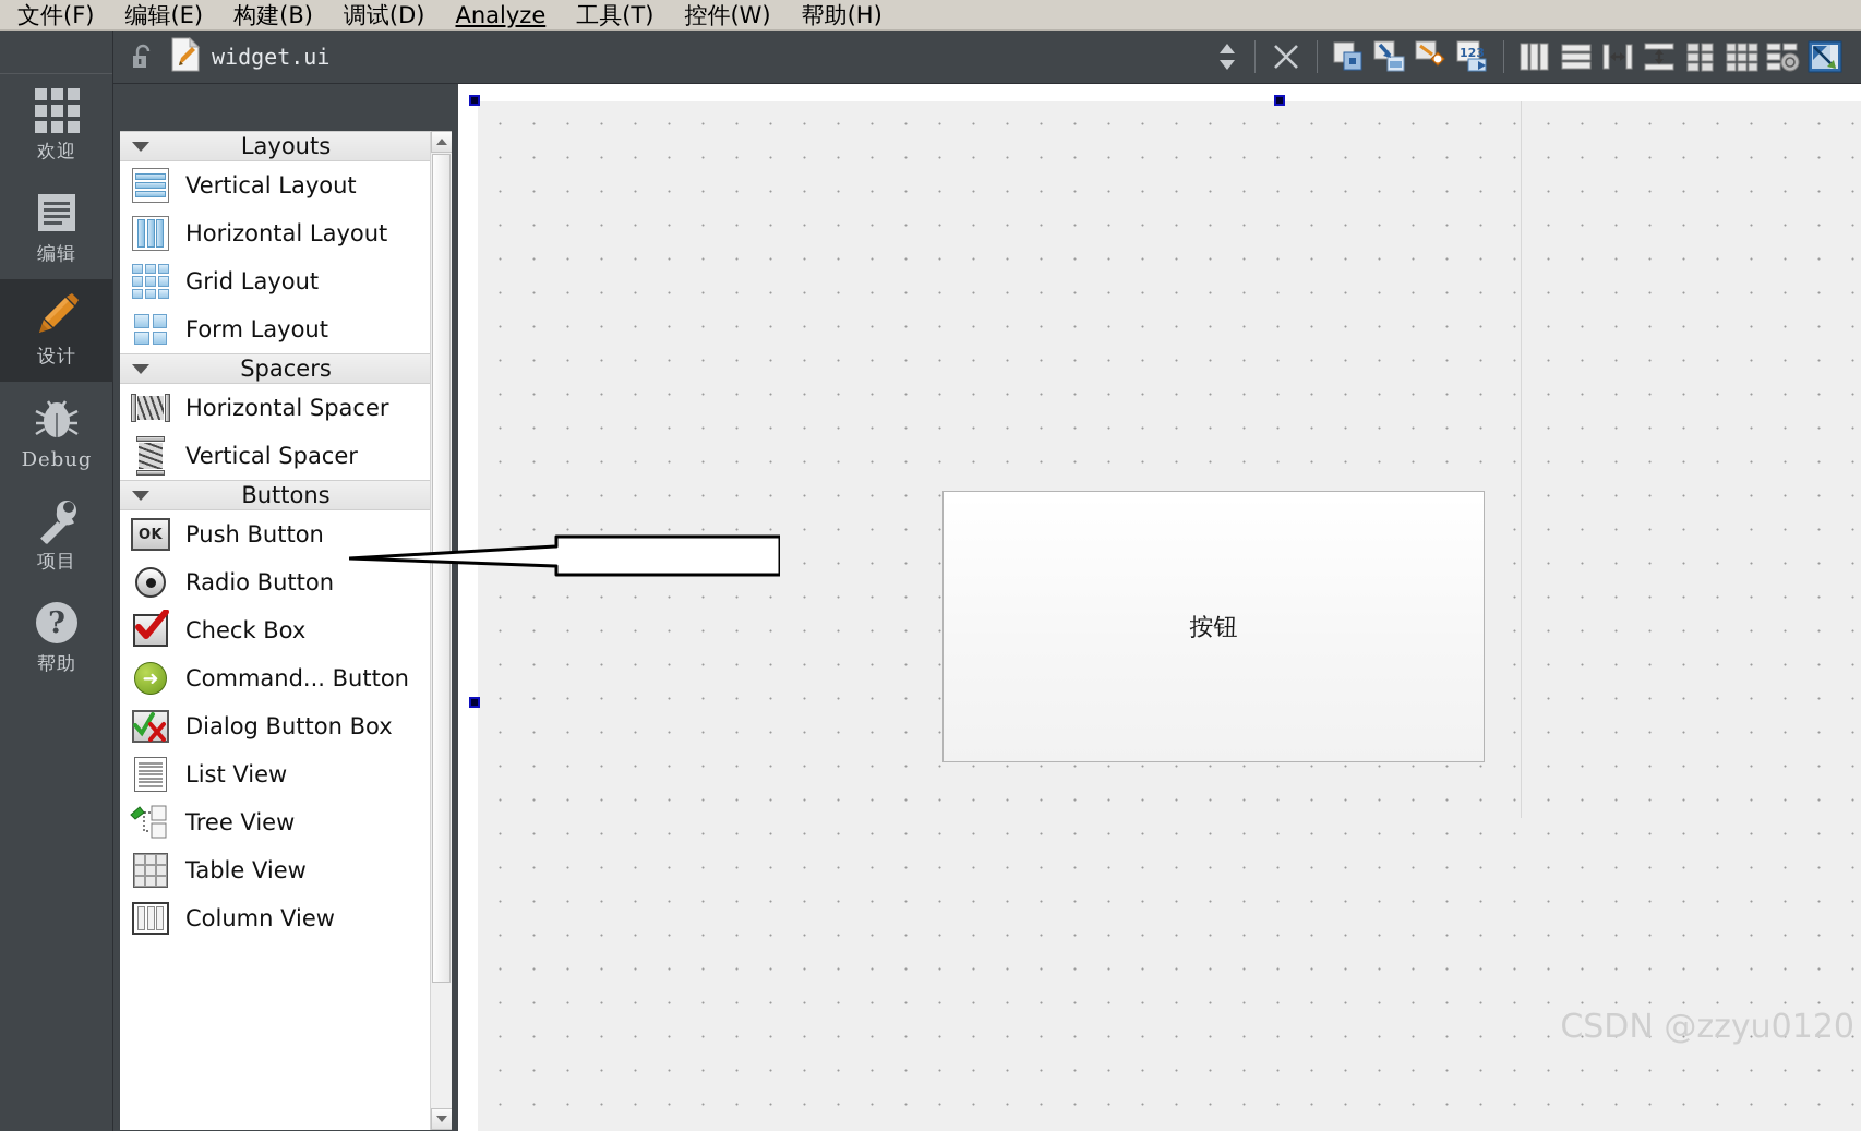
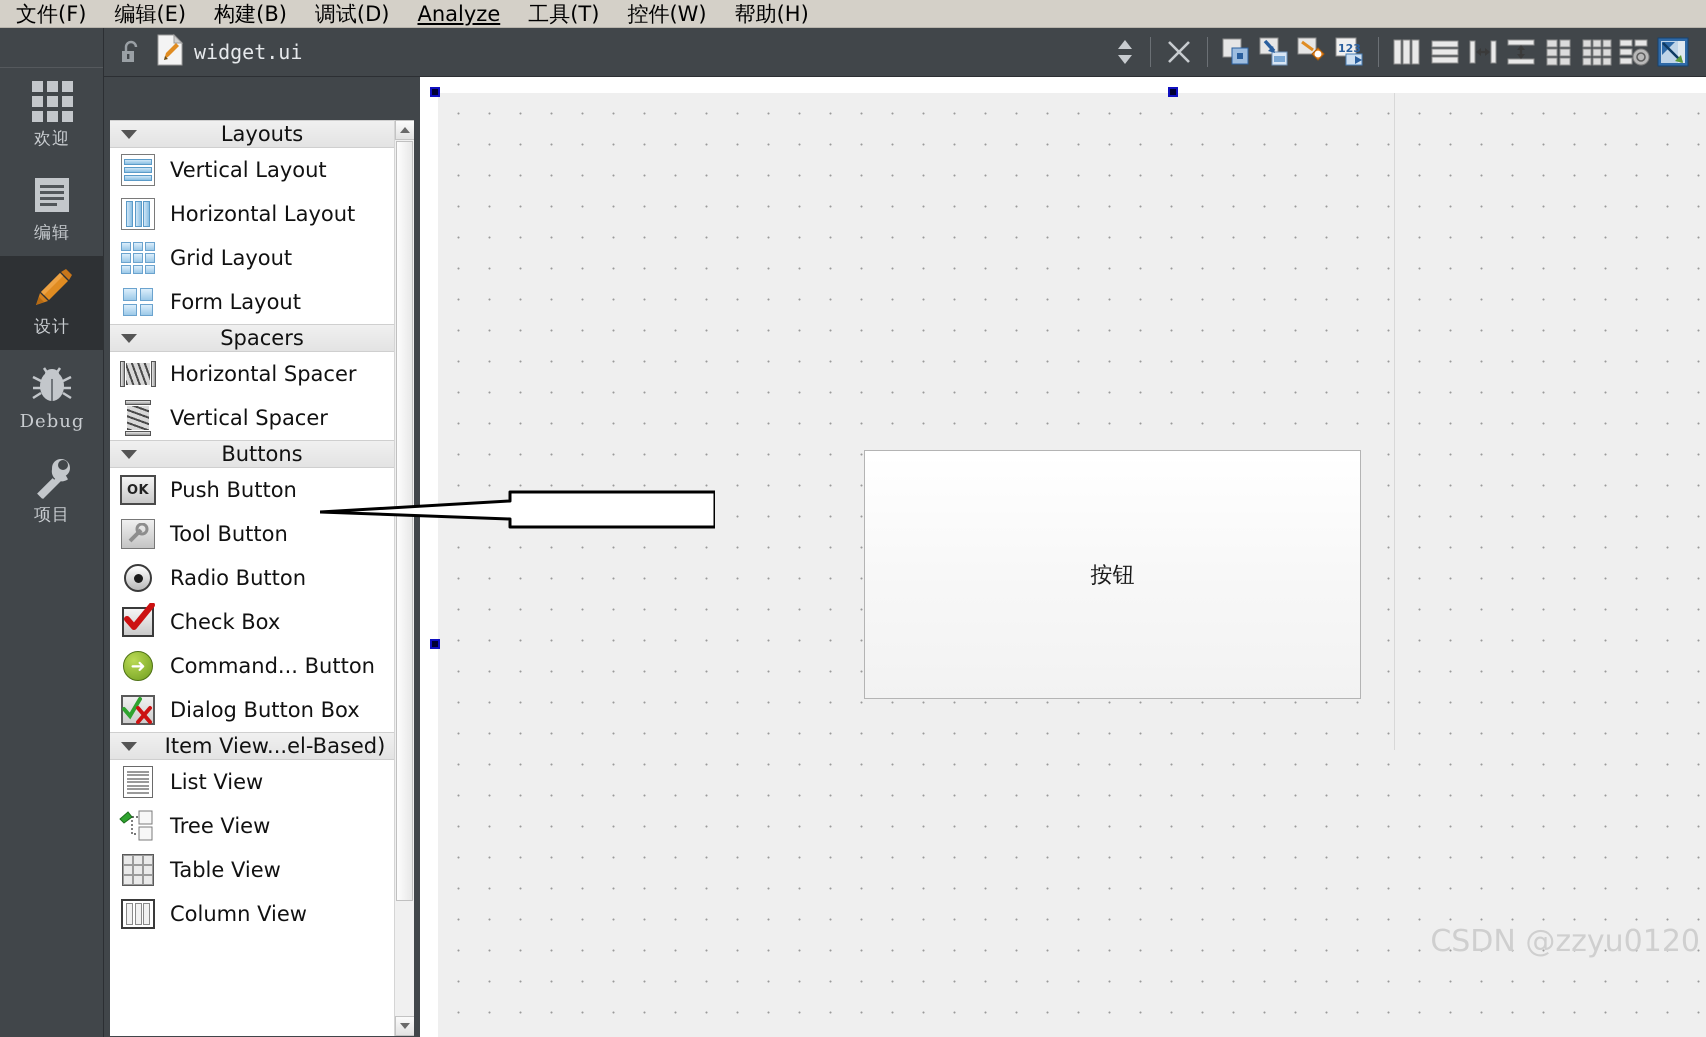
  文件(F)
  编辑(E)
  构建(B)
  调试(D)
  Analyze
  工具(T)
  控件(W)
  帮助(H)
  欢迎
  编辑
  设计
  Debug
  项目
- ?
- 帮助
  widget.ui
  123
  Layouts
  Vertical Layout
  Horizontal Layout
  Grid Layout
  Form Layout
  Spacers
  Horizontal Spacer
  Vertical Spacer
  Buttons
  OK
  Push Button
+ Tool Button
  Radio Button
  Check Box
  ➜
  Command... Button
  Dialog Button Box
+ Item View...el-Based)
  List View
  Tree View
  Table View
  Column View
  按钮
  CSDN @zzyu0120
